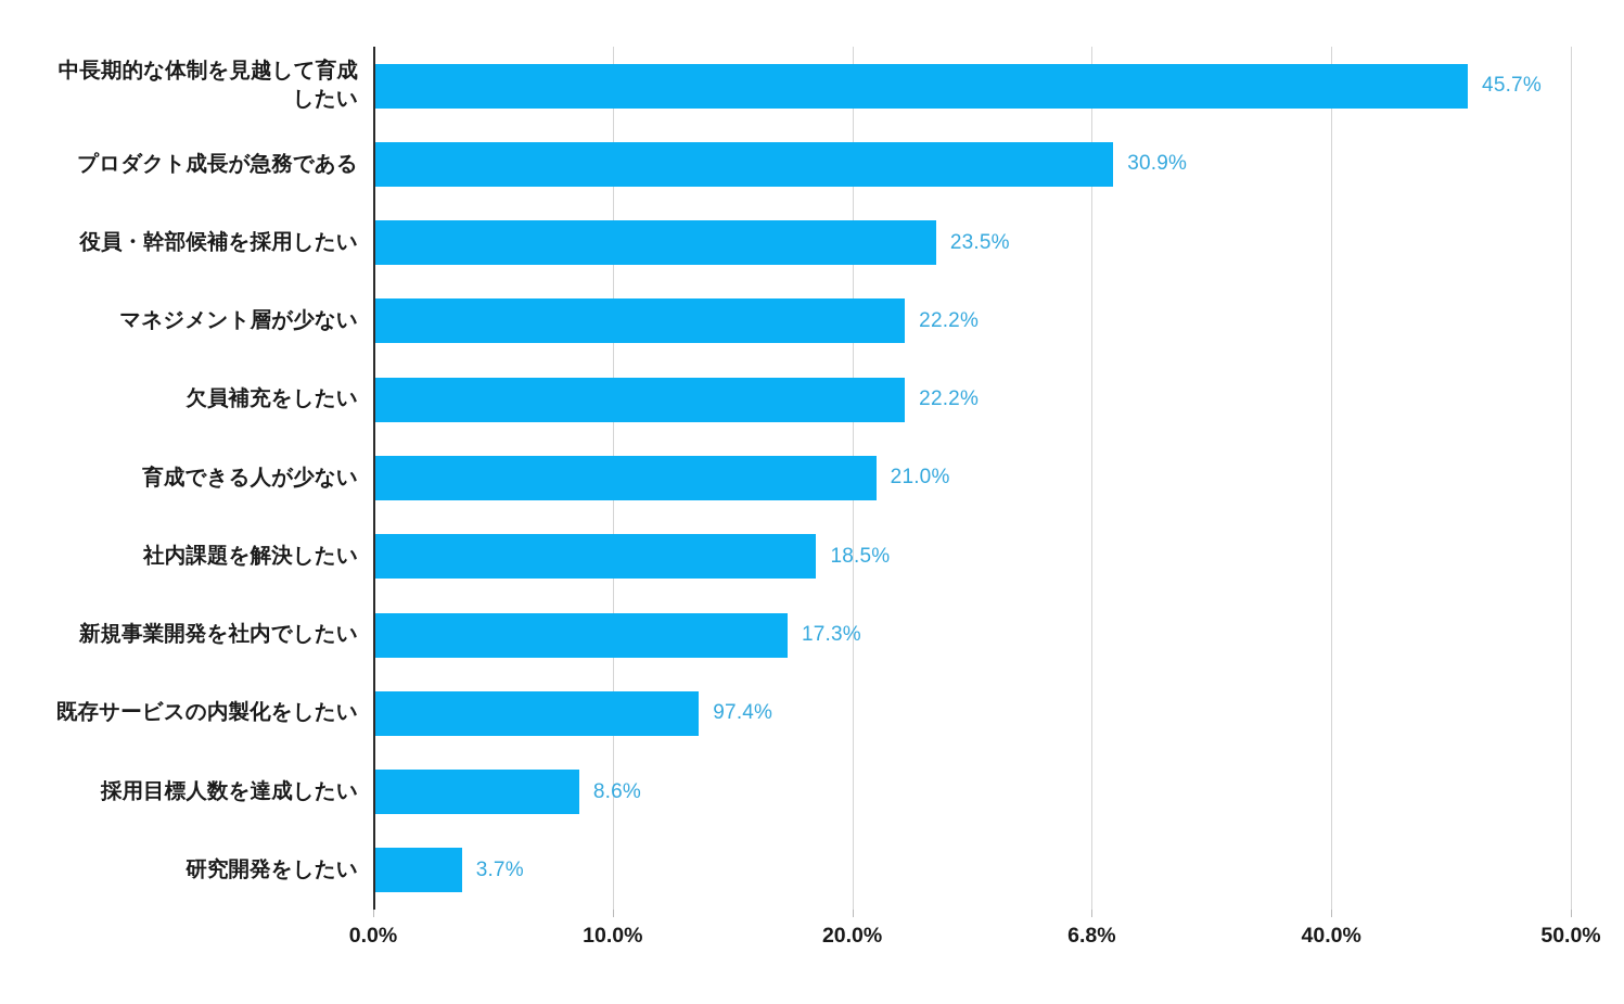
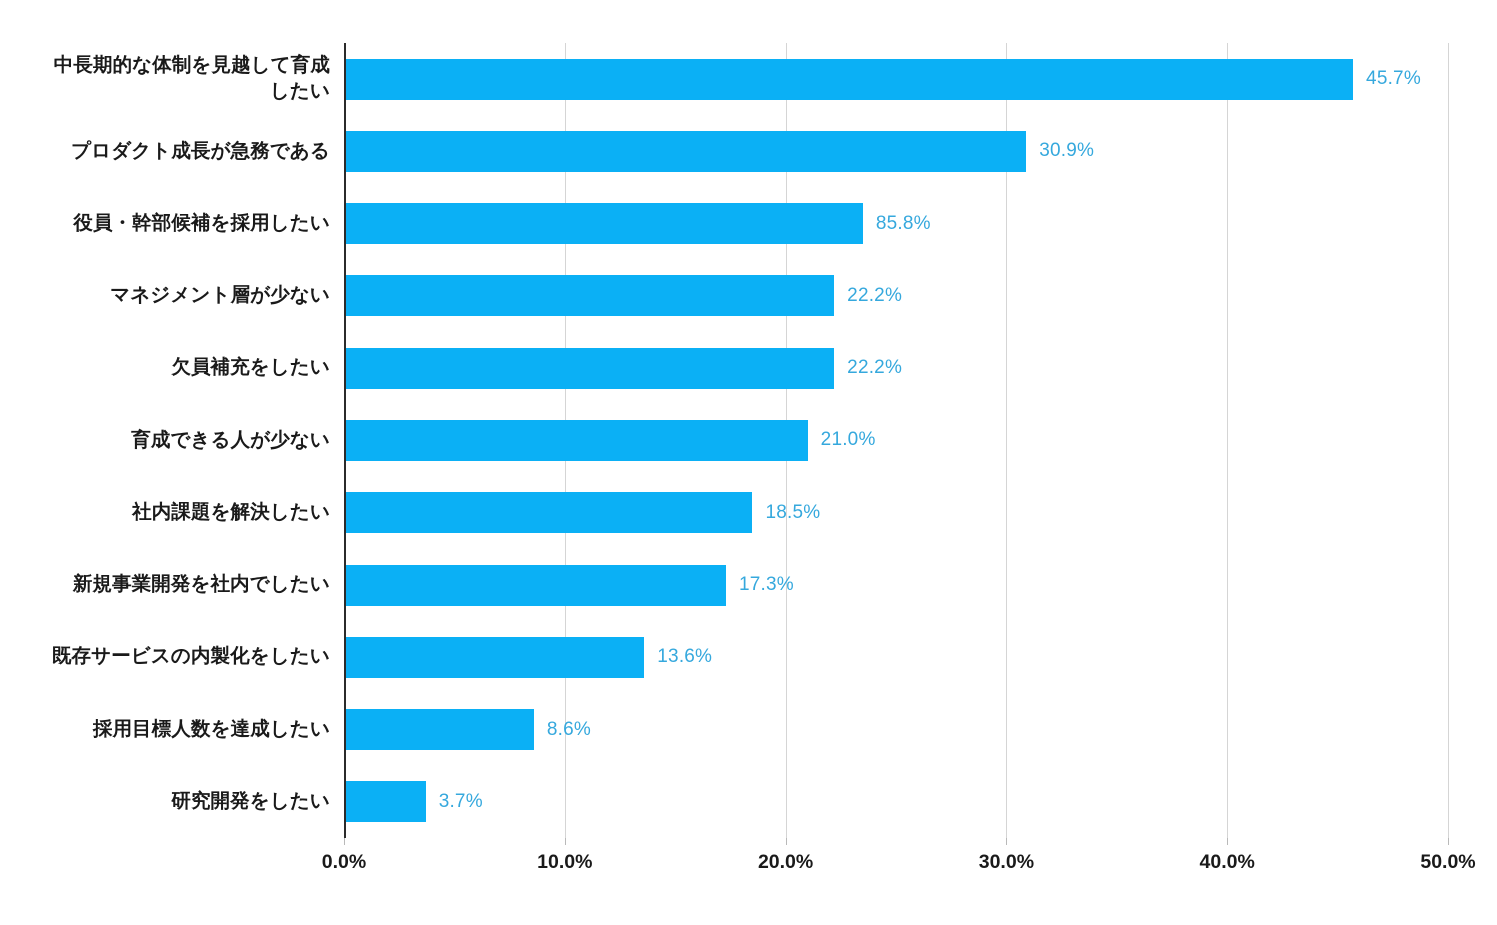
  45.7%
  30.9%
- 23.5%
+ 85.8%
  22.2%
  22.2%
  21.0%
  18.5%
  17.3%
- 97.4%
+ 13.6%
  8.6%
  3.7%
  中長期的な体制を見越して育成
  したい
  プロダクト成長が急務である
  役員・幹部候補を採用したい
  マネジメント層が少ない
  欠員補充をしたい
  育成できる人が少ない
  社内課題を解決したい
  新規事業開発を社内でしたい
  既存サービスの内製化をしたい
  採用目標人数を達成したい
  研究開発をしたい
  0.0%
  10.0%
  20.0%
- 6.8%
+ 30.0%
  40.0%
  50.0%
